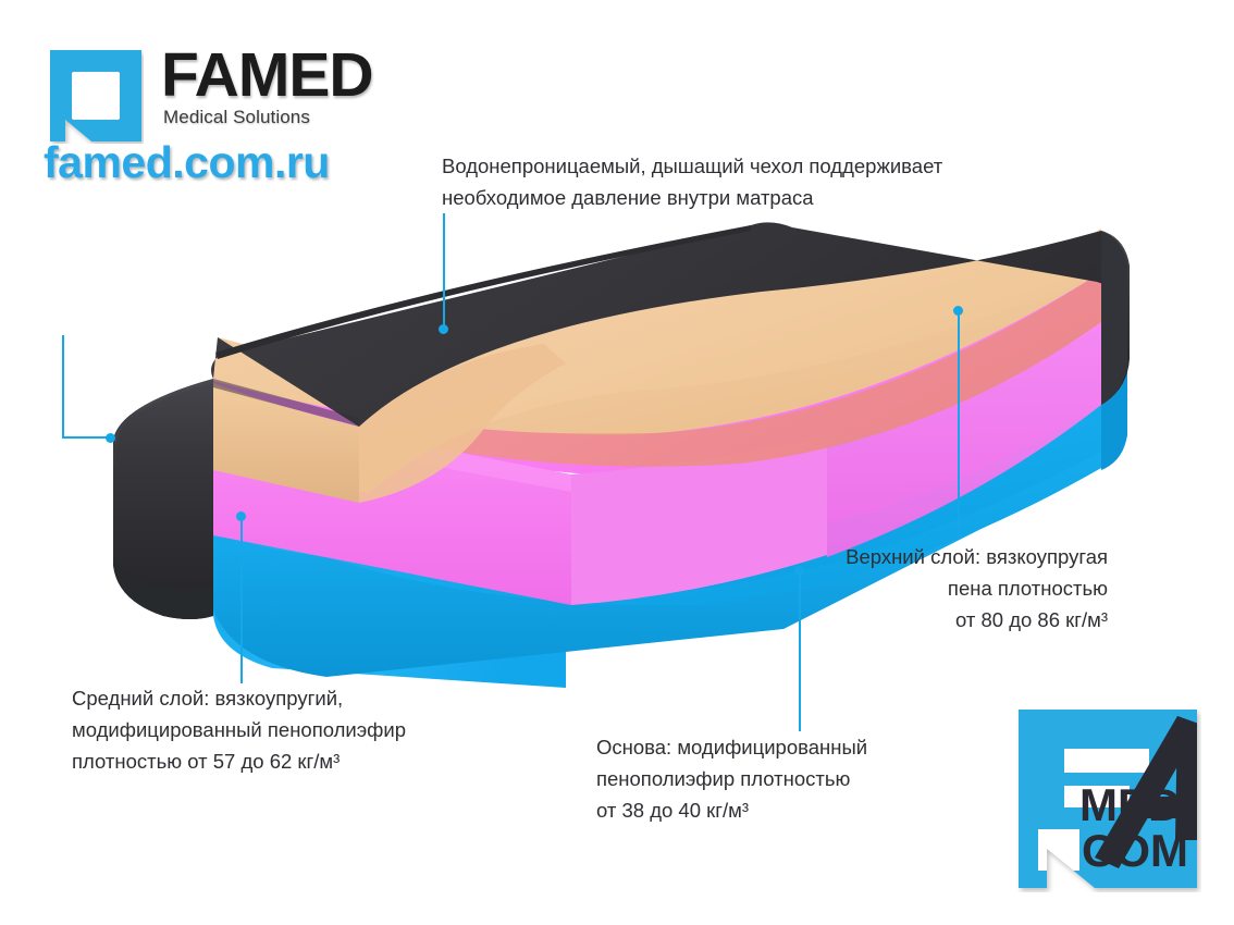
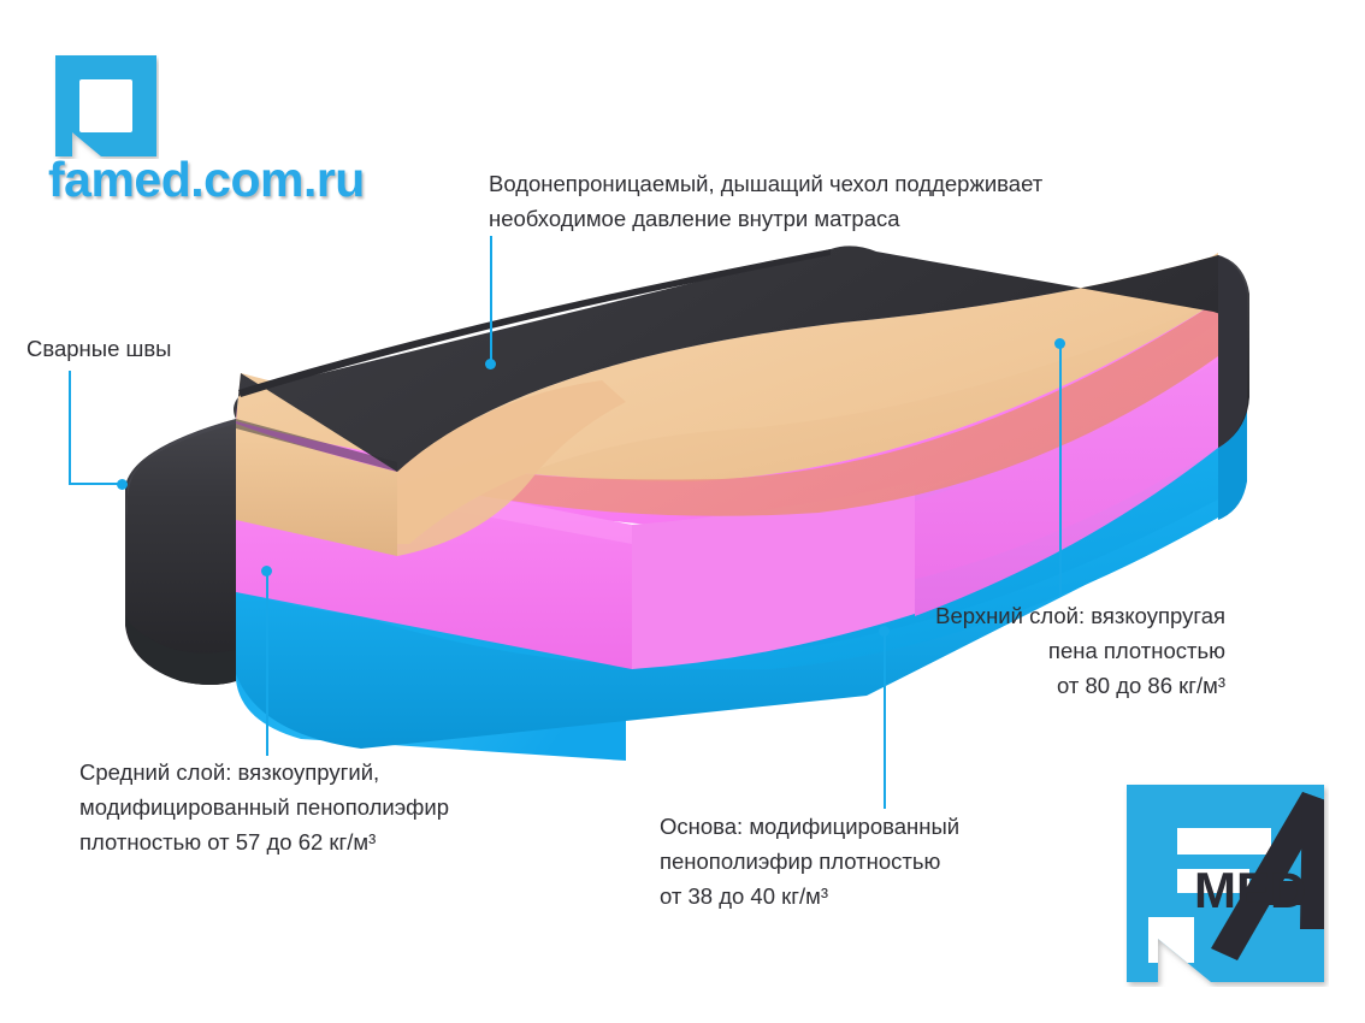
  Водонепроницаемый, дышащий чехол поддерживает
  необходимое давление внутри матраса
+ Сварные швы
  Верхний слой: вязкоупругая
  пена плотностью
  от 80 до 86 кг/м³
  Средний слой: вязкоупругий,
  модифицированный пенополиэфир
  плотностью от 57 до 62 кг/м³
  Основа: модифицированный
  пенополиэфир плотностью
  от 38 до 40 кг/м³
- FAMED
- Medical Solutions
  famed.com.ru
  MED
- COM
